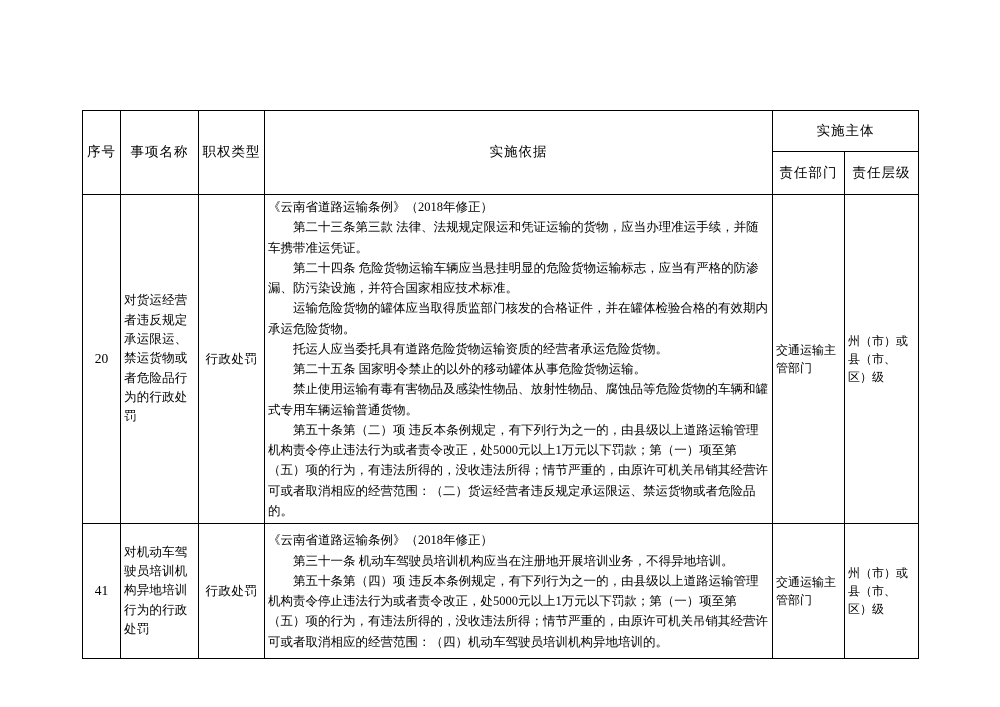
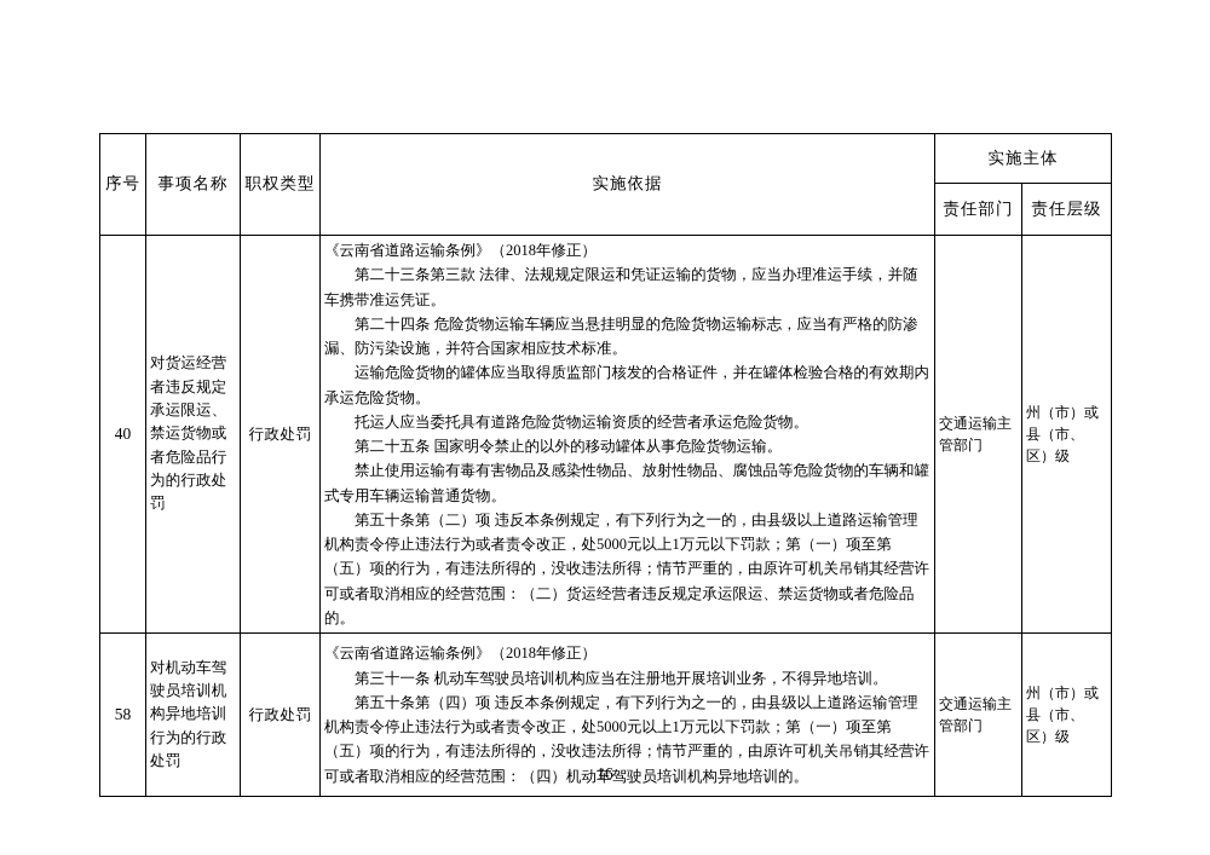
  序号	事项名称	职权类型	实施依据	实施主体
  责任部门	责任层级
- 20	对货运经营者违反规定承运限运、禁运货物或者危险品行为的行政处罚	行政处罚	《云南省道路运输条例》（2018年修正） 第二十三条第三款 法律、法规规定限运和凭证运输的货物，应当办理准运手续，并随车携带准运凭证。 第二十四条 危险货物运输车辆应当悬挂明显的危险货物运输标志，应当有严格的防渗漏、防污染设施，并符合国家相应技术标准。 运输危险货物的罐体应当取得质监部门核发的合格证件，并在罐体检验合格的有效期内承运危险货物。 托运人应当委托具有道路危险货物运输资质的经营者承运危险货物。 第二十五条 国家明令禁止的以外的移动罐体从事危险货物运输。 禁止使用运输有毒有害物品及感染性物品、放射性物品、腐蚀品等危险货物的车辆和罐式专用车辆运输普通货物。 第五十条第（二）项 违反本条例规定，有下列行为之一的，由县级以上道路运输管理机构责令停止违法行为或者责令改正，处5000元以上1万元以下罚款；第（一）项至第（五）项的行为，有违法所得的，没收违法所得；情节严重的，由原许可机关吊销其经营许可或者取消相应的经营范围：（二）货运经营者违反规定承运限运、禁运货物或者危险品的。	交通运输主管部门	州（市）或县（市、区）级
+ 40	对货运经营者违反规定承运限运、禁运货物或者危险品行为的行政处罚	行政处罚	《云南省道路运输条例》（2018年修正） 第二十三条第三款 法律、法规规定限运和凭证运输的货物，应当办理准运手续，并随车携带准运凭证。 第二十四条 危险货物运输车辆应当悬挂明显的危险货物运输标志，应当有严格的防渗漏、防污染设施，并符合国家相应技术标准。 运输危险货物的罐体应当取得质监部门核发的合格证件，并在罐体检验合格的有效期内承运危险货物。 托运人应当委托具有道路危险货物运输资质的经营者承运危险货物。 第二十五条 国家明令禁止的以外的移动罐体从事危险货物运输。 禁止使用运输有毒有害物品及感染性物品、放射性物品、腐蚀品等危险货物的车辆和罐式专用车辆运输普通货物。 第五十条第（二）项 违反本条例规定，有下列行为之一的，由县级以上道路运输管理机构责令停止违法行为或者责令改正，处5000元以上1万元以下罚款；第（一）项至第（五）项的行为，有违法所得的，没收违法所得；情节严重的，由原许可机关吊销其经营许可或者取消相应的经营范围：（二）货运经营者违反规定承运限运、禁运货物或者危险品的。	交通运输主管部门	州（市）或县（市、区）级
- 41	对机动车驾驶员培训机构异地培训行为的行政处罚	行政处罚	《云南省道路运输条例》（2018年修正） 第三十一条 机动车驾驶员培训机构应当在注册地开展培训业务，不得异地培训。 第五十条第（四）项 违反本条例规定，有下列行为之一的，由县级以上道路运输管理机构责令停止违法行为或者责令改正，处5000元以上1万元以下罚款；第（一）项至第（五）项的行为，有违法所得的，没收违法所得；情节严重的，由原许可机关吊销其经营许可或者取消相应的经营范围：（四）机动车驾驶员培训机构异地培训的。	交通运输主管部门	州（市）或县（市、区）级
+ 58	对机动车驾驶员培训机构异地培训行为的行政处罚	行政处罚	《云南省道路运输条例》（2018年修正） 第三十一条 机动车驾驶员培训机构应当在注册地开展培训业务，不得异地培训。 第五十条第（四）项 违反本条例规定，有下列行为之一的，由县级以上道路运输管理机构责令停止违法行为或者责令改正，处5000元以上1万元以下罚款；第（一）项至第（五）项的行为，有违法所得的，没收违法所得；情节严重的，由原许可机关吊销其经营许可或者取消相应的经营范围：（四）机动车驾驶员培训机构异地培训的。	交通运输主管部门	州（市）或县（市、区）级
+ 16
